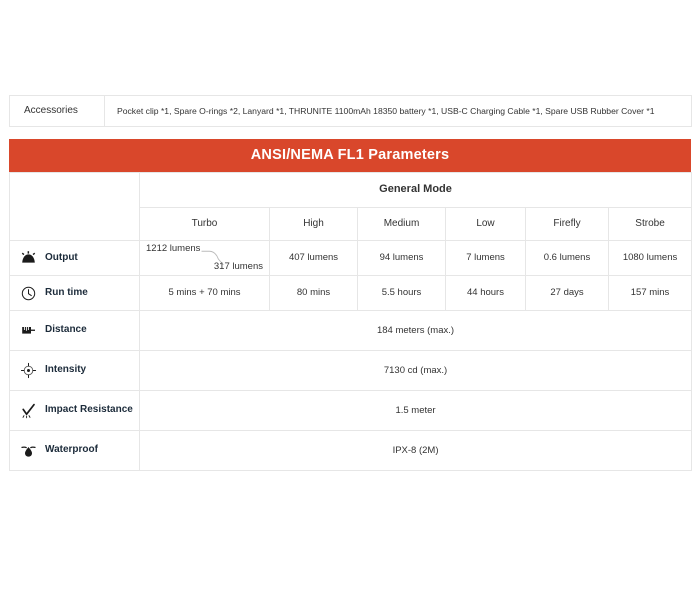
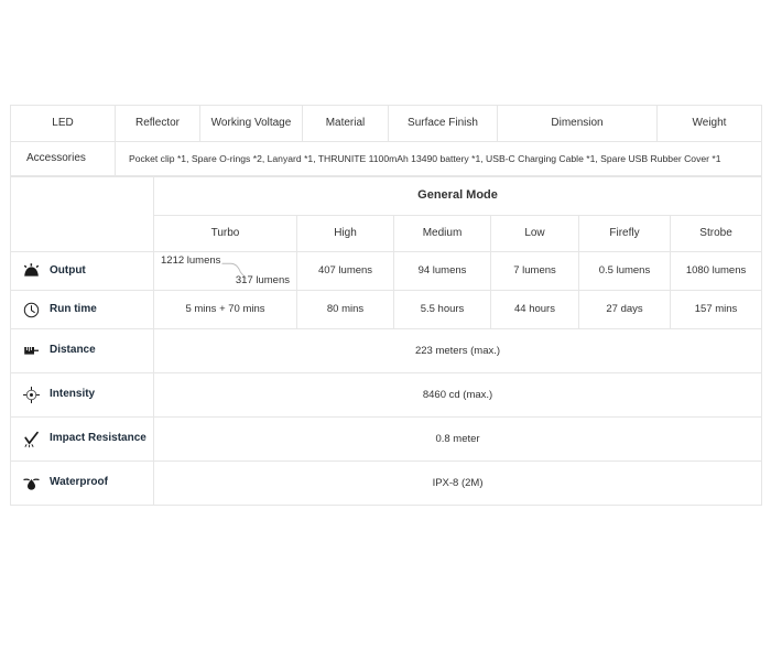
+ LED	Reflector	Working Voltage	Material	Surface Finish	Dimension	Weight
- Accessories	Pocket clip *1, Spare O-rings *2, Lanyard *1, THRUNITE 1100mAh 18350 battery *1, USB-C Charging Cable *1, Spare USB Rubber Cover *1
+ Accessories	Pocket clip *1, Spare O-rings *2, Lanyard *1, THRUNITE 1100mAh 13490 battery *1, USB-C Charging Cable *1, Spare USB Rubber Cover *1
- ANSI/NEMA FL1 Parameters
  	General Mode
  Turbo	High	Medium	Low	Firefly	Strobe
- Output	1212 lumens 317 lumens	407 lumens	94 lumens	7 lumens	0.6 lumens	1080 lumens
+ Output	1212 lumens 317 lumens	407 lumens	94 lumens	7 lumens	0.5 lumens	1080 lumens
  Run time	5 mins + 70 mins	80 mins	5.5 hours	44 hours	27 days	157 mins
- Distance	184 meters (max.)
+ Distance	223 meters (max.)
- Intensity	7130 cd (max.)
+ Intensity	8460 cd (max.)
- Impact Resistance	1.5 meter
+ Impact Resistance	0.8 meter
  Waterproof	IPX-8 (2M)
